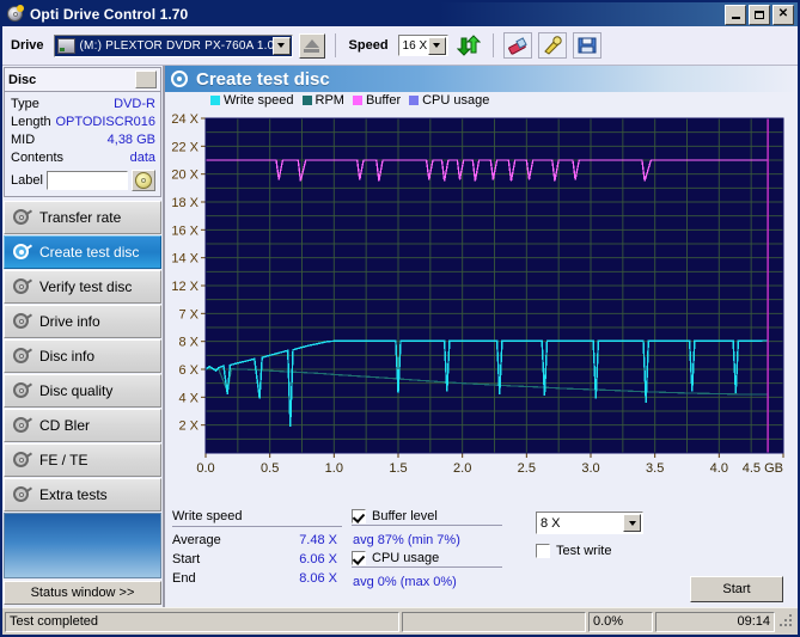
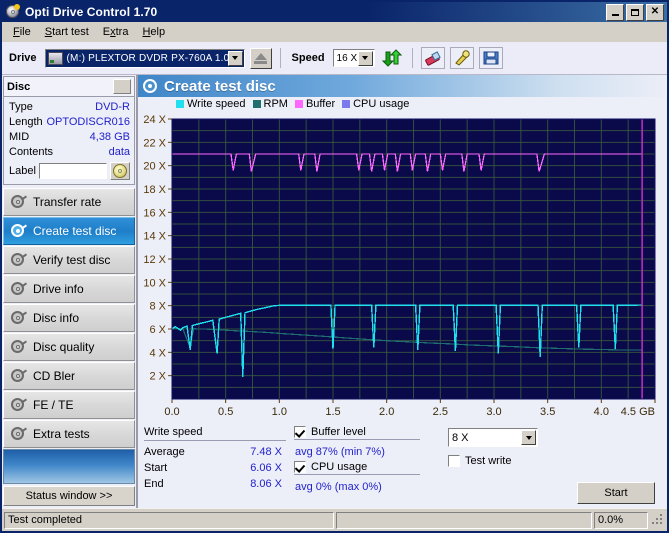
  Opti Drive Control 1.70
  ✕
+ File
+ Start test
+ Extra
+ Help
  Drive
  (M:) PLEXTOR DVDR PX-760A 1.0
  Speed
  16 X
  Disc
  Type
  DVD-R
  Length
  OPTODISCR016
  MID
  4,38 GB
  Contents
  data
  Label
  Transfer rate
  Create test disc
  Verify test disc
  Drive info
  Disc info
  Disc quality
  CD Bler
  FE / TE
  Extra tests
  Status window >>
  Create test disc
  Write speed
  RPM
  Buffer
  CPU usage
  2 X
  4 X
  6 X
  8 X
- 7 X
+ 10 X
  12 X
  14 X
  16 X
  18 X
  20 X
  22 X
  24 X
  0.0
  0.5
  1.0
  1.5
  2.0
  2.5
  3.0
  3.5
  4.0
  4.5 GB
  Write speed
  Average
  7.48 X
  Start
  6.06 X
  End
  8.06 X
  Buffer level
  avg 87% (min 7%)
  CPU usage
  avg 0% (max 0%)
  8 X
  Test write
  Start
  Test completed
  0.0%
- 09:14
